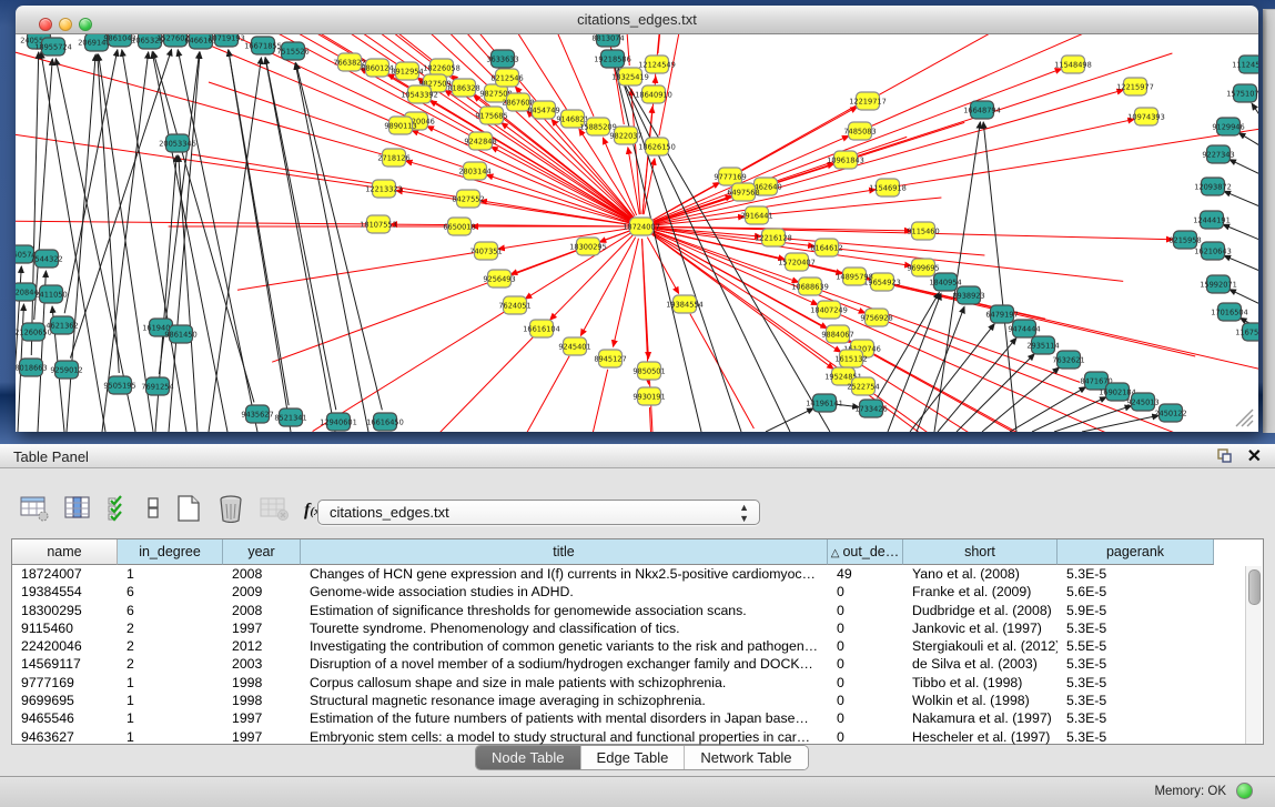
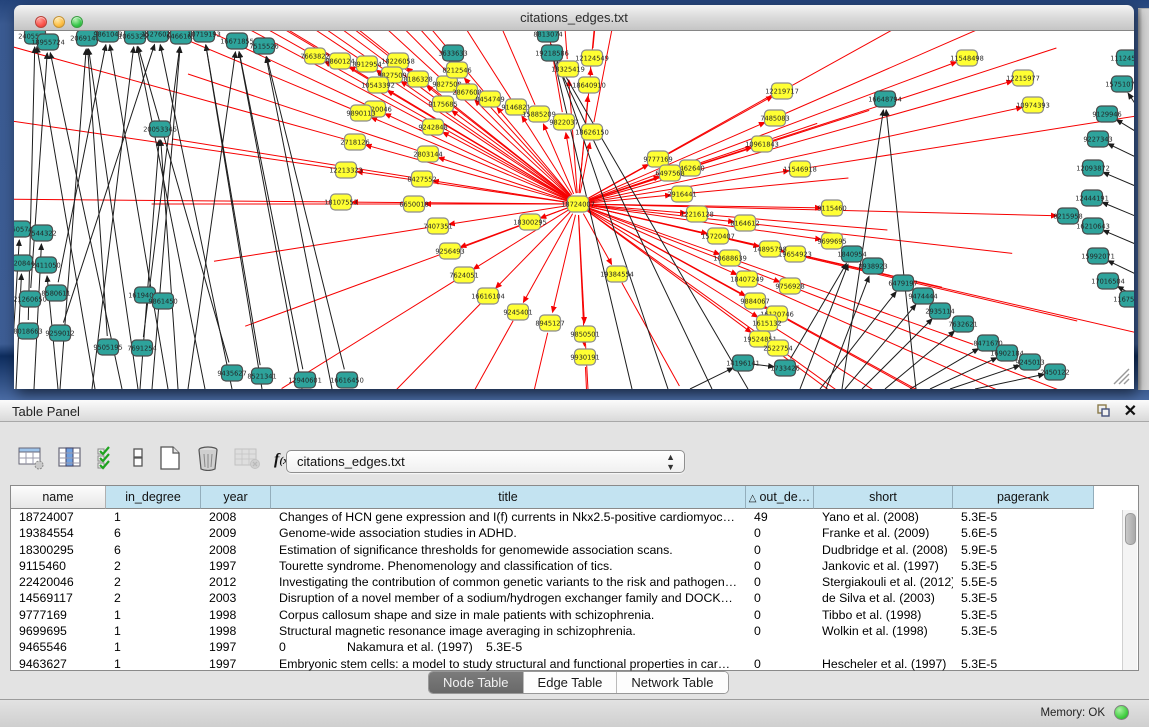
  citations_edges.txt
  18724007
  7663822
  8860124
  8912954
  18226058
  9827509
  10543392
  8186328
  982750
  8212546
  2867608
  9175685
  9890113
  8454749
  9146821
  15885209
  9822037
  18626150
  13325419
  18640910
  2718126
  9242848
  2803144
  12213323
  8427552
  18107553
  6650018
  18300295
  9777169
  462640
  6497568
  2916441
  12216128
  19384554
  15720407
  10688639
  9654923
  9699695
  9115460
  18407249
  9756928
  9884067
  16120746
  1615132
  19524851
  2522754
  11548498
  12215977
  10974393
  12219717
  7485083
  10961843
  11546918
  8164612
  14895798
  7407351
  9256493
  7624051
  16616104
  9245401
  8945127
  9850501
  12124549
  9930191
  18955724
  206914
  1065325
  646616
  16671855
  7515526
  3633633
  19218586
  20053346
  16648794
  1575107
  111245
  9129946
  9227343
  12093872
  12444191
  16210643
  15992071
  17016504
  8215958
  1840954
  8938923
  6479197
  9474444
  2935114
  7632621
  8471670
  16902184
  9245013
  2450122
  14196141
  1733426
  21260650
- 4621362
+ 8580611
  161940
  9861450
  8018663
  9259012
  9505195
  7691254
  9435627
  8521341
  12940601
  16616450
  7544322
  2411050
  Table Panel
  ✕
  citations_edges.txt
  ▲
  ▼
  name
  in_degree
  year
  title
  △ out_de…
  short
  pagerank
  18724007
  1
  2008
  Changes of HCN gene expression and I(f) currents in Nkx2.5-positive cardiomyoc…
  49
  Yano et al. (2008)
  5.3E-5
  19384554
  6
  2009
  Genome-wide association studies in ADHD.
  0
  Franke et al. (2009)
  5.6E-5
  18300295
  6
  2008
  Estimation of significance thresholds for genomewide association scans.
  0
  Dudbridge et al. (2008)
  5.9E-5
  9115460
  2
  1997
  Tourette syndrome. Phenomenology and classification of tics.
  0
  Jankovic et al. (1997)
  5.3E-5
  22420046
  2
  2012
  Investigating the contribution of common genetic variants to the risk and pathogen…
  0
  Stergiakouli et al. (2012
  5.5E-5
  14569117
  2
  2003
  Disruption of a novel member of a sodium/hydrogen exchanger family and DOCK…
  0
  de Silva et al. (2003)
  5.3E-5
  9777169
  1
  1998
  Corpus callosum shape and size in male patients with schizophrenia.
  0
  Tibbo et al. (1998)
  5.3E-5
  9699695
  1
  1998
  Structural magnetic resonance image averaging in schizophrenia.
  0
  Wolkin et al. (1998)
  5.3E-5
  9465546
  1
  1997
- Estimation of the future numbers of patients with mental disorders in Japan base…
  0
  Nakamura et al. (1997)
  5.3E-5
  9463627
  1
  1997
  Embryonic stem cells: a model to study structural and functional properties in car…
  0
  Hescheler et al. (1997)
  5.3E-5
  Node Table
  Edge Table
  Network Table
  Memory: OK
